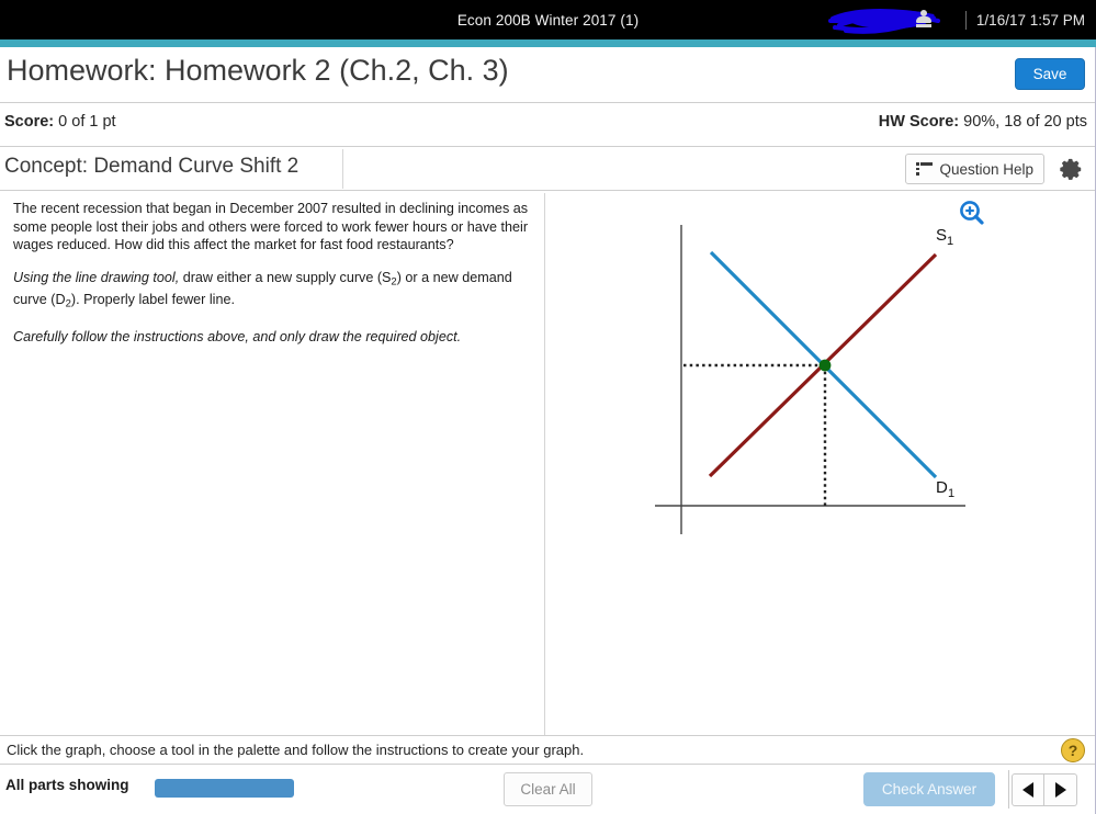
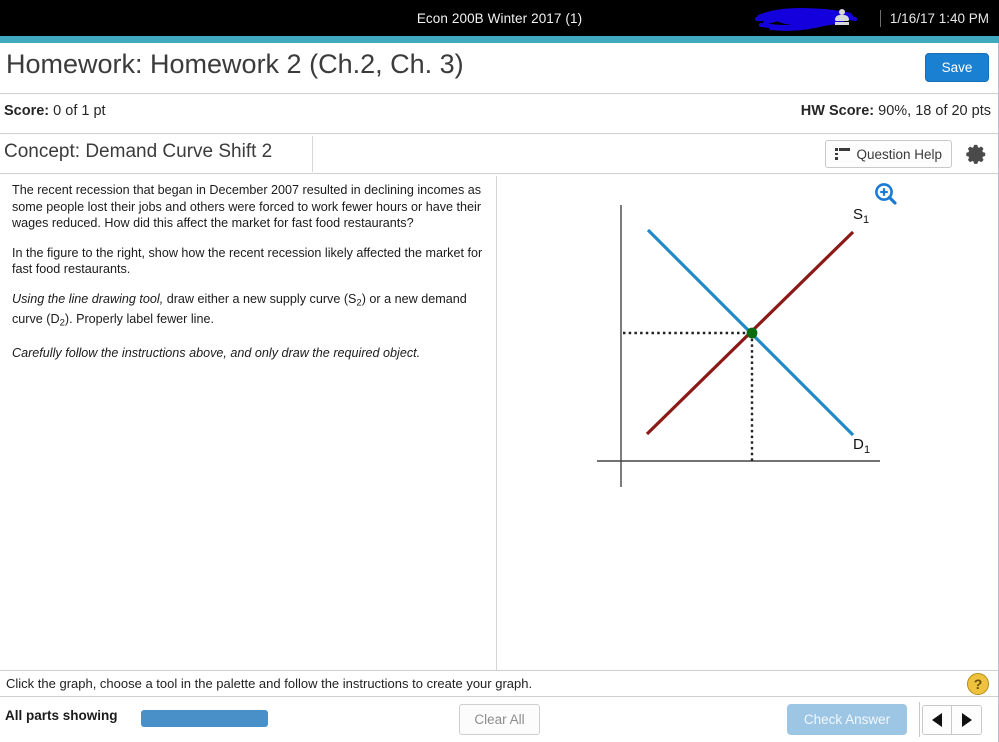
  Econ 200B Winter 2017 (1)
- 1/16/17 1:57 PM
+ 1/16/17 1:40 PM
  Homework: Homework 2 (Ch.2, Ch. 3)
  Save
  Score: 0 of 1 pt
  HW Score: 90%, 18 of 20 pts
  Concept: Demand Curve Shift 2
  Question Help
  The recent recession that began in December 2007 resulted in declining incomes as some people lost their jobs and others were forced to work fewer hours or have their wages reduced. How did this affect the market for fast food restaurants?
+ In the figure to the right, show how the recent recession likely affected the market for fast food restaurants.
  Using the line drawing tool, draw either a new supply curve (S2) or a new demand curve (D2). Properly label fewer line.
  Carefully follow the instructions above, and only draw the required object.
  S
  1
  D
  1
  Click the graph, choose a tool in the palette and follow the instructions to create your graph.
  ?
  All parts showing
  Clear All
  Check Answer
